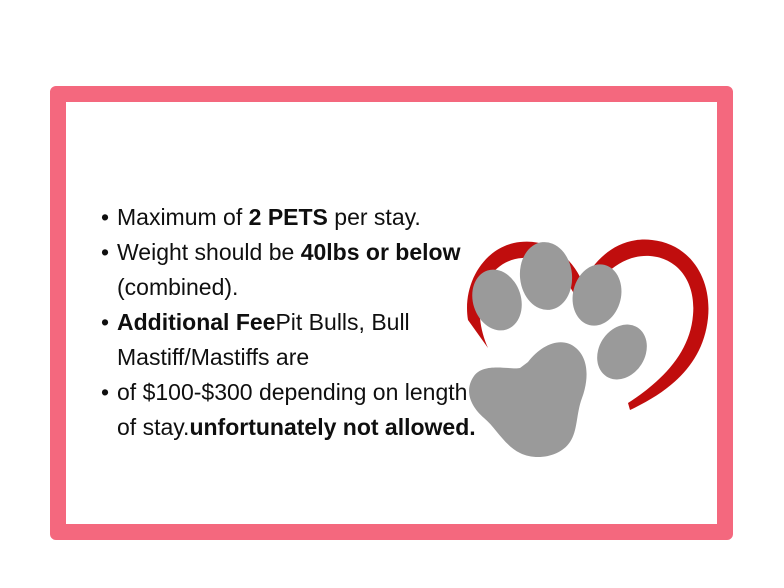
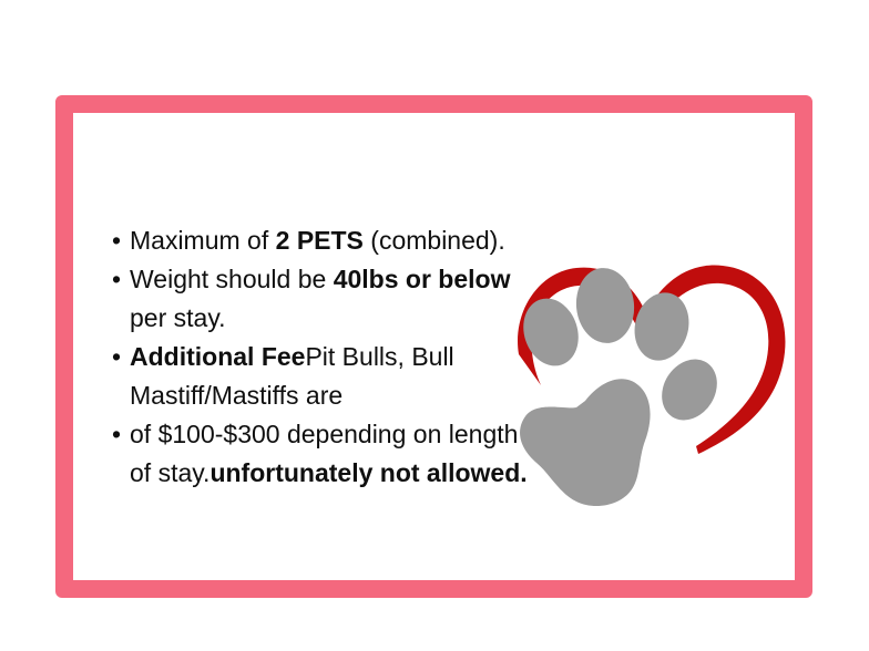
  •
- Maximum of 2 PETS per stay.
+ Maximum of 2 PETS (combined).
  •
- Weight should be 40lbs or below (combined).
+ Weight should be 40lbs or below per stay.
  •
  Additional FeePit Bulls, Bull Mastiff/Mastiffs are
  •
  of $100-$300 depending on length of stay.unfortunately not allowed.
